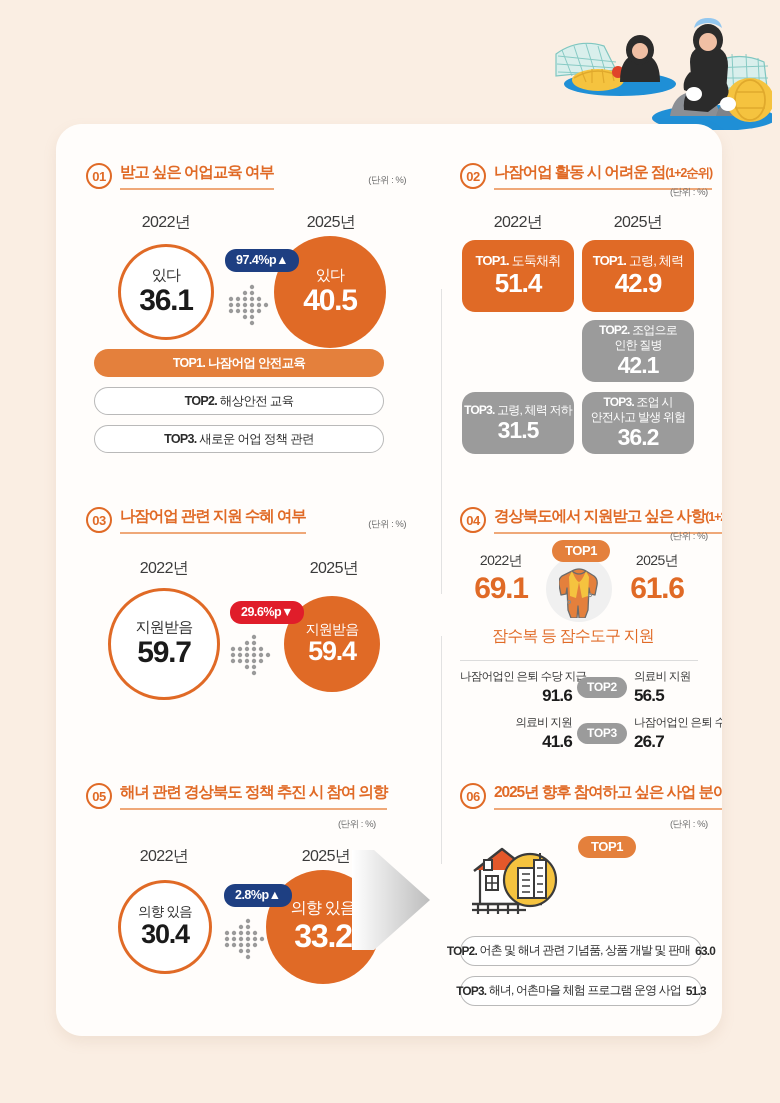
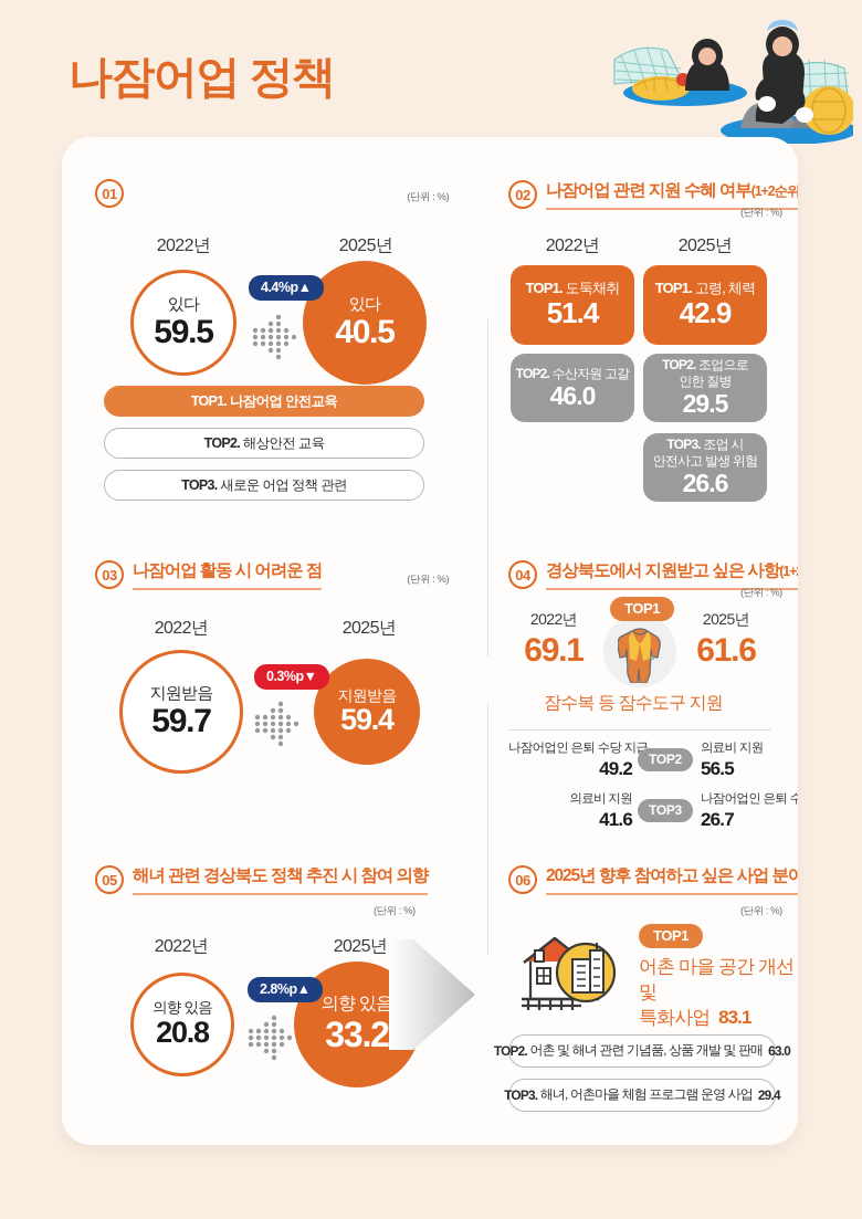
+ 나잠어업 정책
  01
- 받고 싶은 어업교육 여부
  (단위 : %)
  2022년
  2025년
  있다
- 36.1
+ 59.5
  있다
  40.5
- 97.4%p▲
+ 4.4%p▲
  TOP1.
  나잠어업 안전교육
  TOP2.
  해상안전 교육
  TOP3.
  새로운 어업 정책 관련
  02
- 나잠어업 활동 시 어려운 점(1+2순위)
+ 나잠어업 관련 지원 수혜 여부(1+2순위
  (단위 : %)
  2022년
  2025년
  TOP1. 도둑채취
  51.4
  TOP1. 고령, 체력
  42.9
+ TOP2. 수산자원 고갈
+ 46.0
  TOP2. 조업으로
  인한 질병
- 42.1
+ 29.5
- TOP3. 고령, 체력 저하
- 31.5
  TOP3. 조업 시
  안전사고 발생 위험
- 36.2
+ 26.6
  03
- 나잠어업 관련 지원 수혜 여부
+ 나잠어업 활동 시 어려운 점
  (단위 : %)
  2022년
  2025년
  지원받음
  59.7
  지원받음
  59.4
- 29.6%p▼
+ 0.3%p▼
  04
  경상북도에서 지원받고 싶은 사항(1+
  (단위 : %)
  2022년
  2025년
  69.1
  61.6
  TOP1
  잠수복 등 잠수도구 지원
  나잠어업인 은퇴 수당 지급
- 91.6
+ 49.2
  TOP2
  의료비 지원
  56.5
  의료비 지원
  41.6
  TOP3
  나잠어업인 은퇴 수
  26.7
  05
  해녀 관련 경상북도 정책 추진 시 참여 의향
  (단위 : %)
  2022년
  2025년
  의향 있음
- 30.4
+ 20.8
  의향 있음
  33.2
  2.8%p▲
  06
  2025년 향후 참여하고 싶은 사업 분야
  (단위 : %)
  TOP1
+ 어촌 마을 공간 개선 및
+ 특화사업 83.1
  TOP2.
  어촌 및 해녀 관련 기념품, 상품 개발 및 판매
  63.0
  TOP3.
  해녀, 어촌마을 체험 프로그램 운영 사업
- 51.3
+ 29.4
